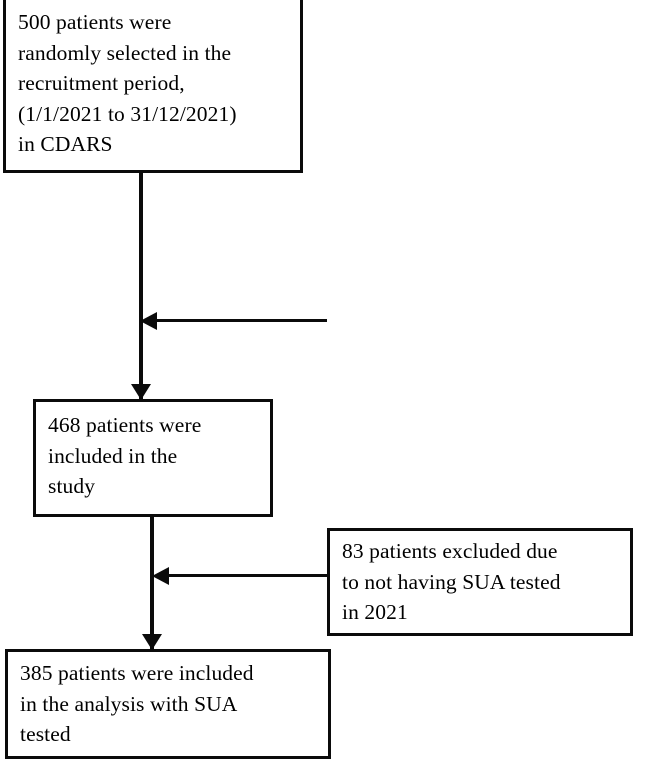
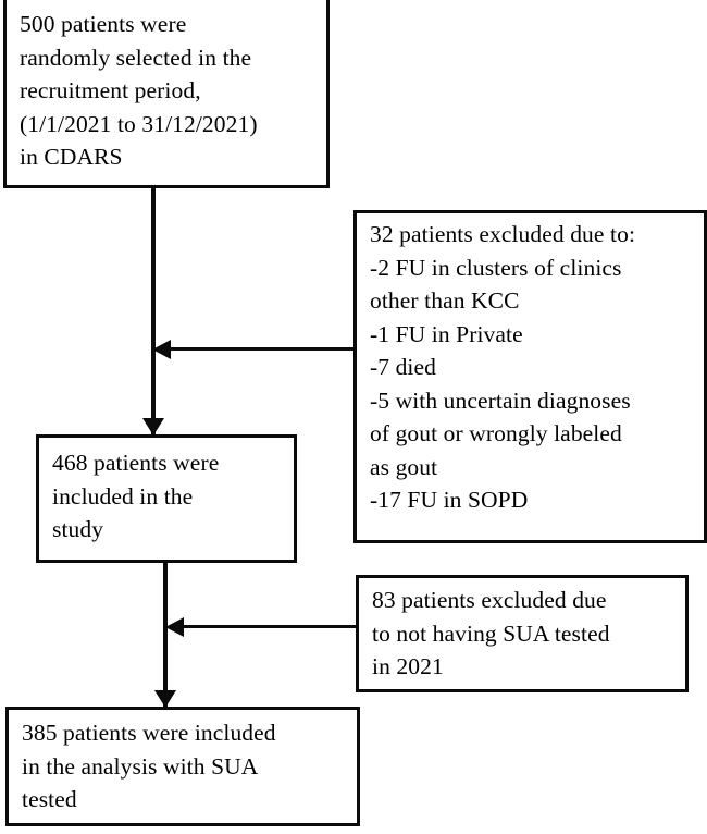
  500 patients were
  randomly selected in the
  recruitment period,
  (1/1/2021 to 31/12/2021)
  in CDARS
+ 32 patients excluded due to:
+ -2 FU in clusters of clinics
+ other than KCC
+ -1 FU in Private
+ -7 died
+ -5 with uncertain diagnoses
+ of gout or wrongly labeled
+ as gout
+ -17 FU in SOPD
  468 patients were
  included in the
  study
  83 patients excluded due
  to not having SUA tested
  in 2021
  385 patients were included
  in the analysis with SUA
  tested
